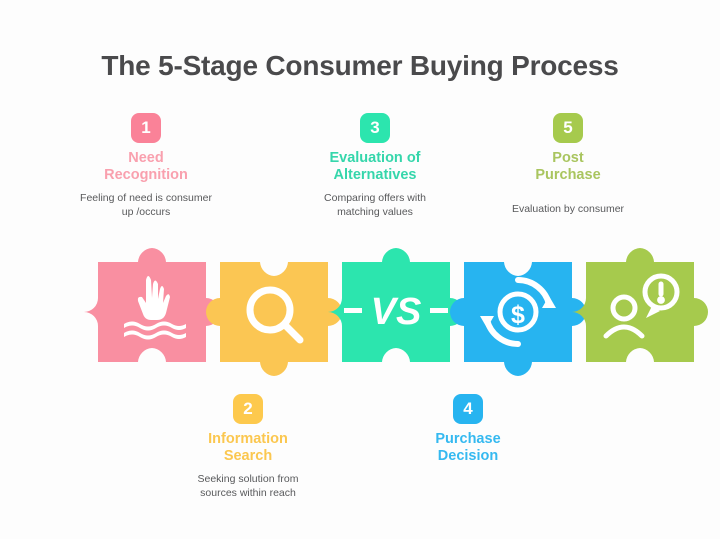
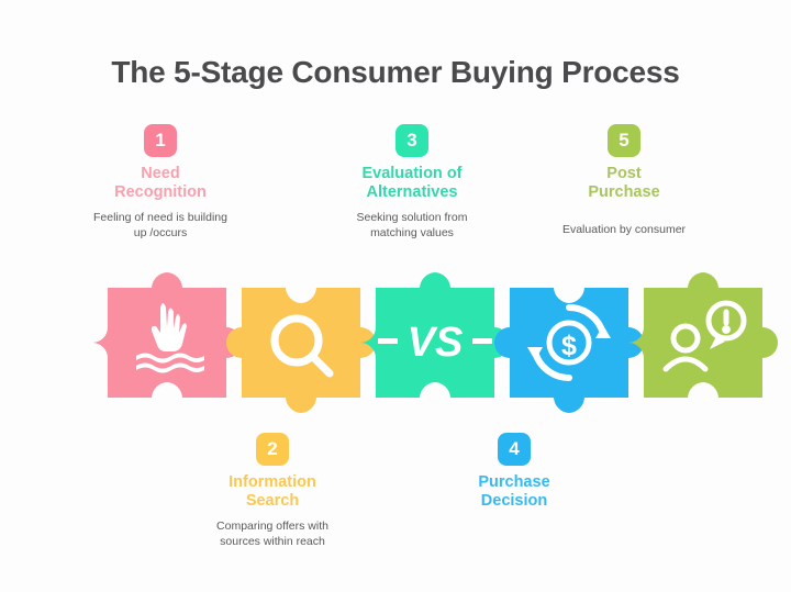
  The 5-Stage Consumer Buying Process
  1
  Need
  Recognition
- Feeling of need is consumer
+ Feeling of need is building
  up /occurs
  3
  Evaluation of
  Alternatives
- Comparing offers with
+ Seeking solution from
  matching values
  5
  Post
  Purchase
  Evaluation by consumer
  VS
  $
  2
  Information
  Search
- Seeking solution from
+ Comparing offers with
  sources within reach
  4
  Purchase
  Decision
